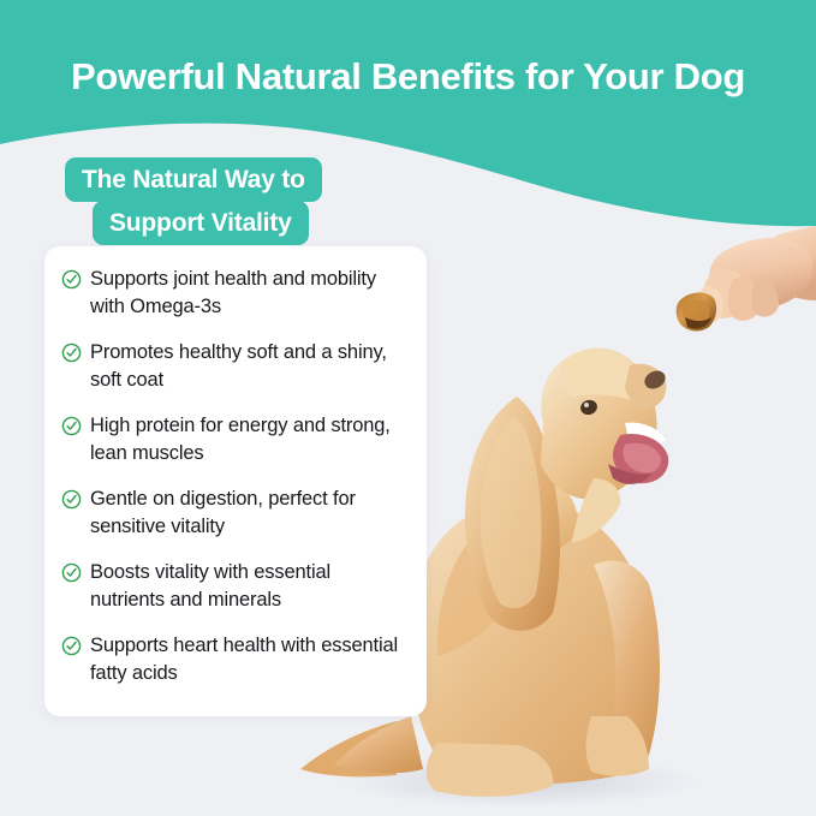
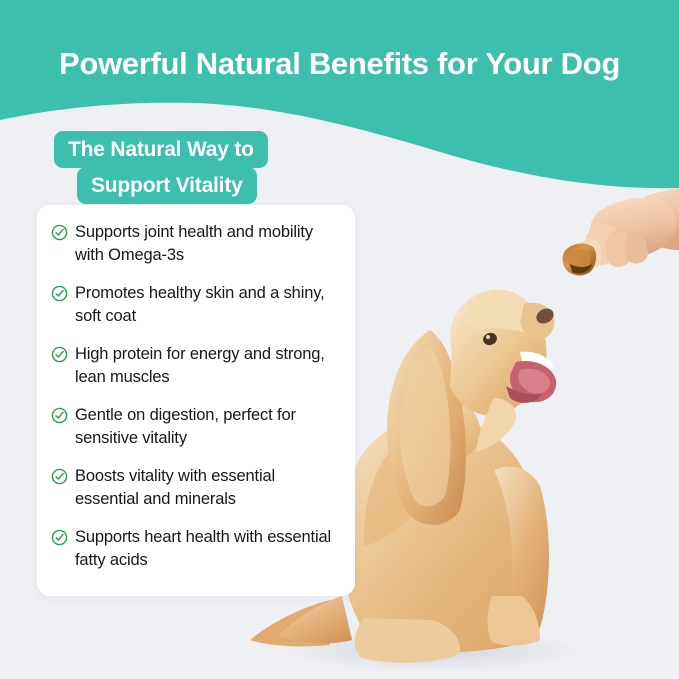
  Powerful Natural Benefits for Your Dog
  Supports joint health and mobility with Omega-3s
- Promotes healthy soft and a shiny, soft coat
+ Promotes healthy skin and a shiny, soft coat
  High protein for energy and strong, lean muscles
  Gentle on digestion, perfect for sensitive vitality
- Boosts vitality with essential nutrients and minerals
+ Boosts vitality with essential essential and minerals
  Supports heart health with essential fatty acids
  The Natural Way to
  Support Vitality
